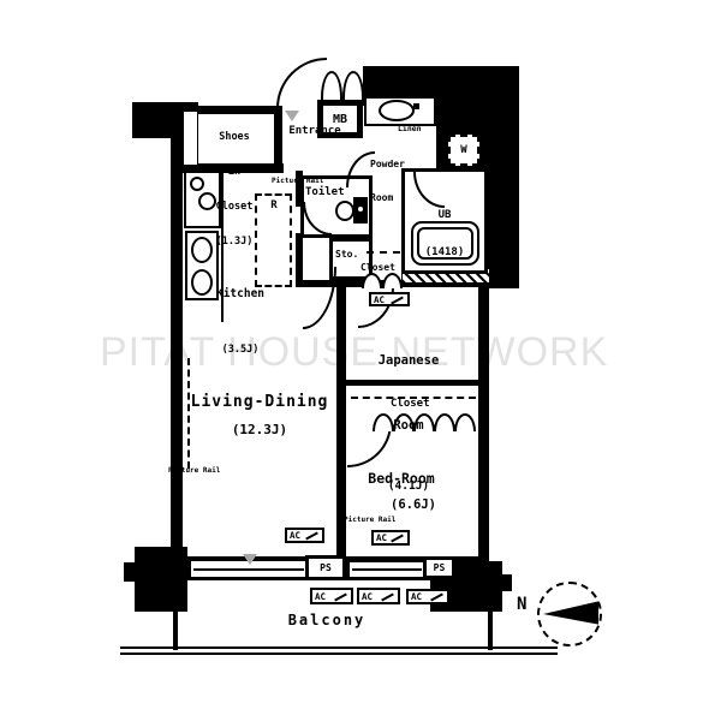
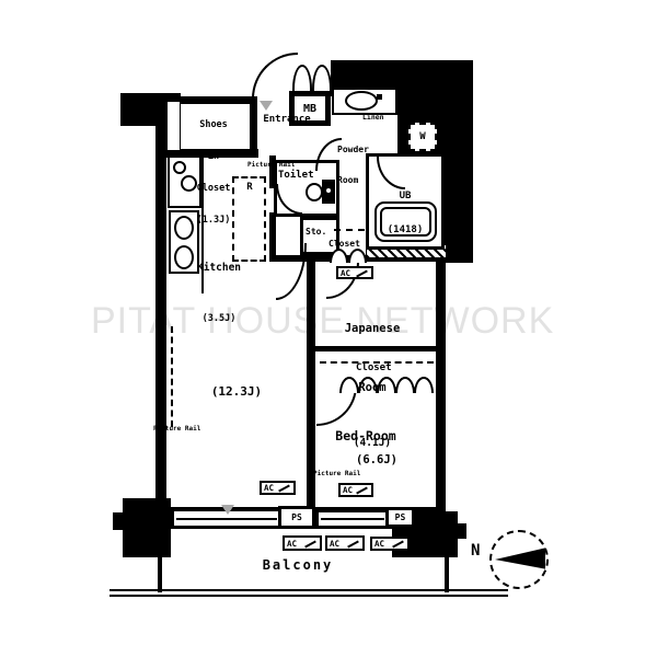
  PITT HOUE NETWORK
  MB
  W
  PS
  PS
  AC
  AC
  AC
  AC
  AC
  AC
  Shoes
  in
  Closet
  (1.3J)
  Entrance
  Linen
  Powder
  Room
  Toilet
  UB
  (1418)
  Kitchen
  (3.5J)
  R
  Sto.
  Closet
  Japanese
  Room
  (4.1J)
  Closet
  Bed-Room
  (6.6J)
- Living-Dining
  (12.3J)
  Balcony
  N
